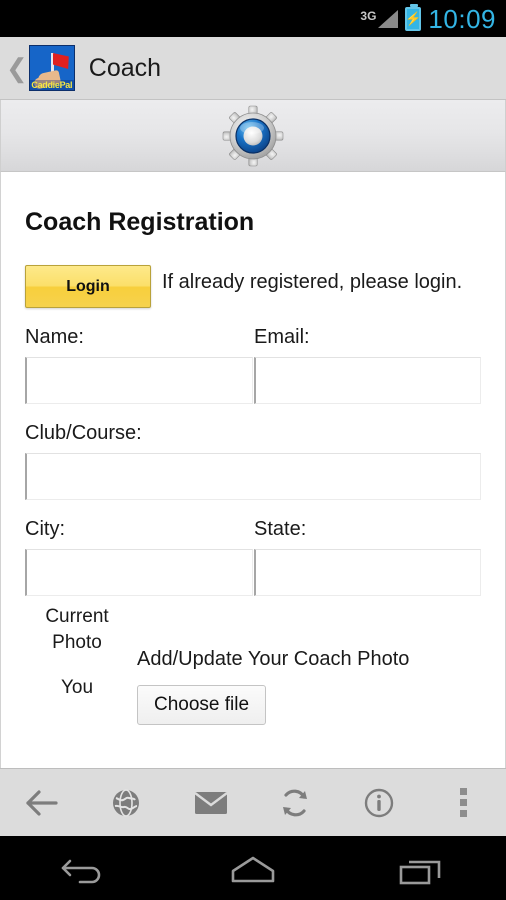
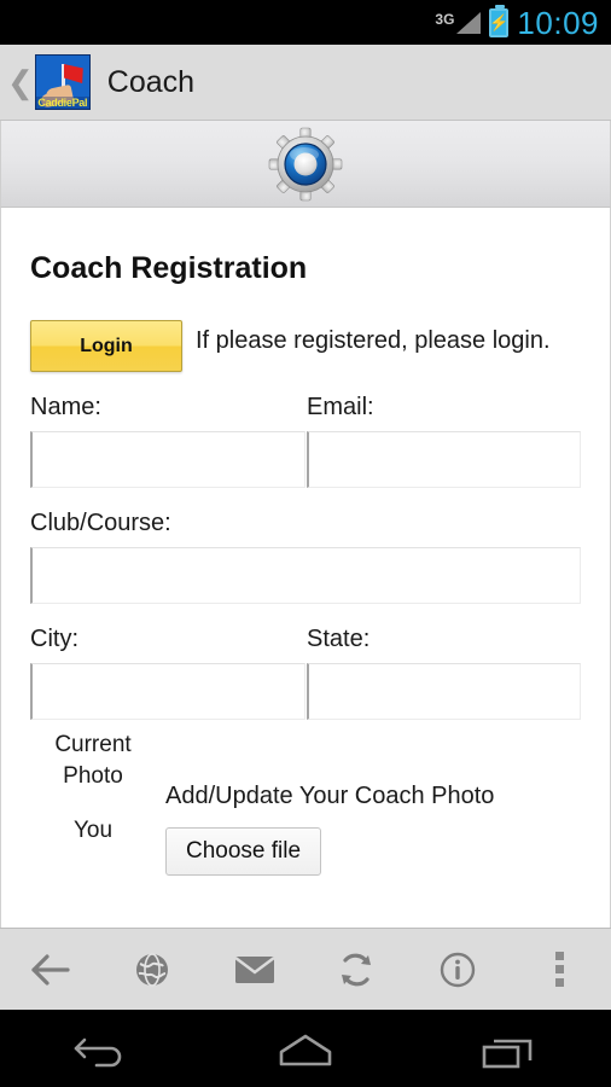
  3G
  ⚡
  10:09
  ❮
  CaddiePal
  Coach
  Coach Registration
  Login
- If already registered, please login.
+ If please registered, please login.
  Name:
  Email:
  Club/Course:
  City:
  State:
  Current
  Photo
  You
  Add/Update Your Coach Photo
  Choose file
